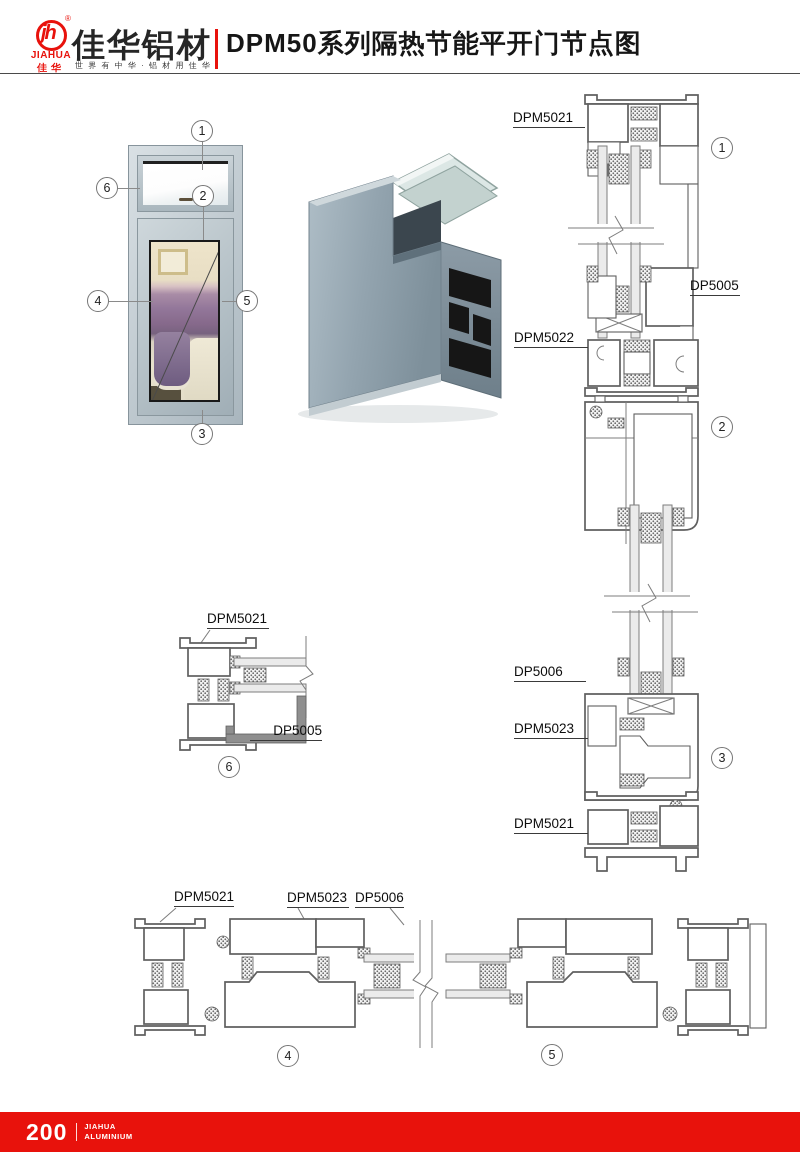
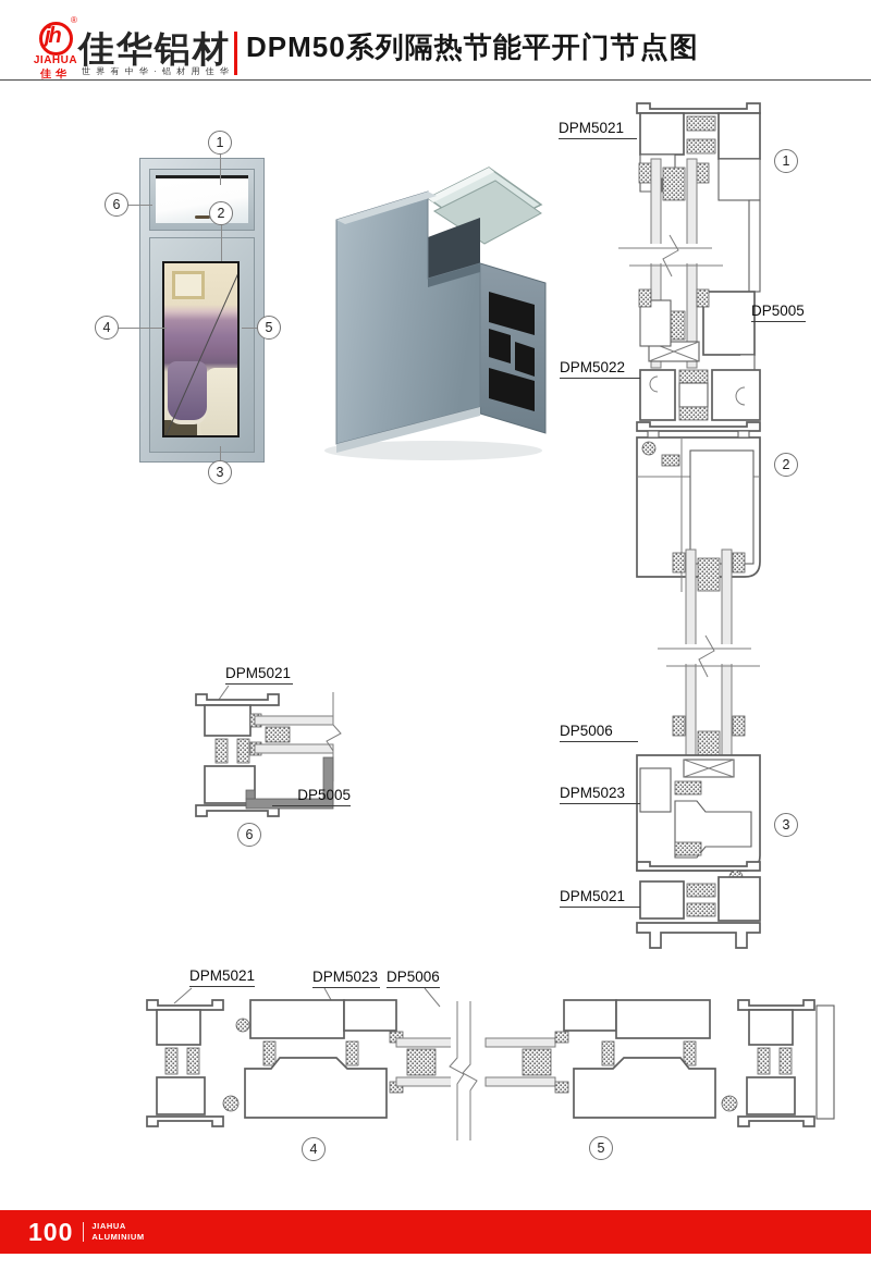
  jh
  ®
  JIAHUA
  佳华
  佳华铝材
  世 界 有 中 华 · 铝 材 用 佳 华
  DPM50系列隔热节能平开门节点图
  1
  2
  3
  4
  5
  6
  DPM5021
  DP5005
  DPM5022
  DP5006
  DPM5023
  DPM5021
  1
  2
  3
  DPM5021
  DP5005
  6
  DPM5021
  DPM5023
  DP5006
  4
  5
- 200
+ 100
  JIAHUA
  ALUMINIUM
